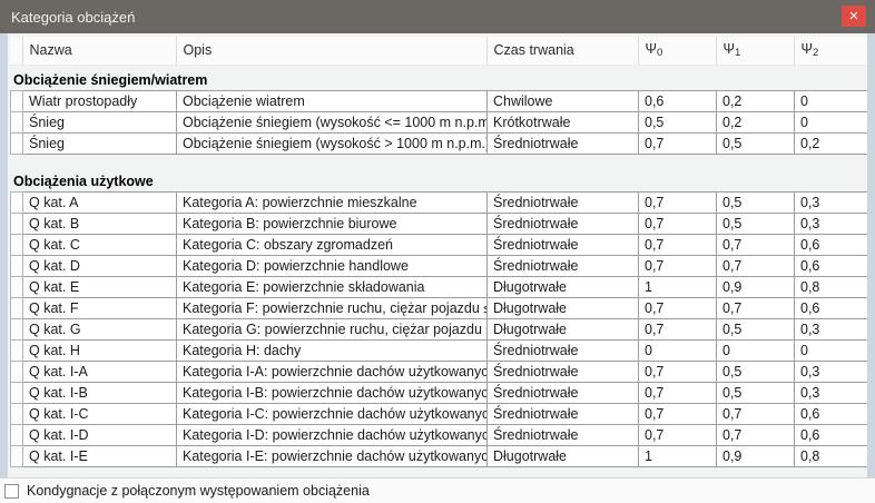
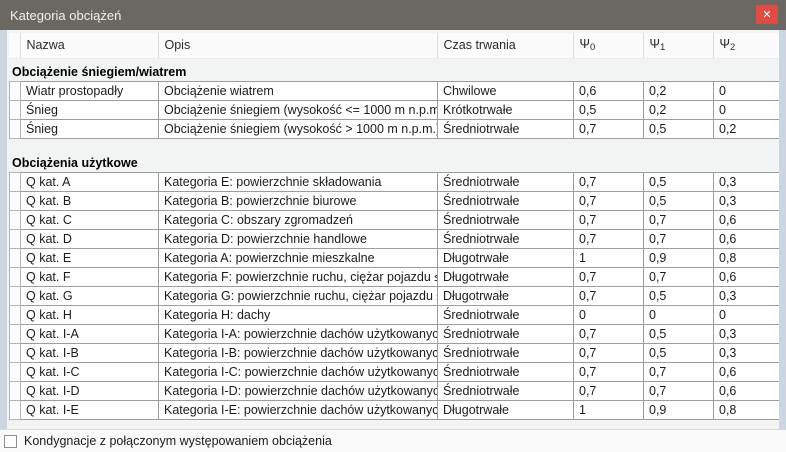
  Kategoria obciążeń
  ✕
  	Nazwa	Opis	Czas trwania	Ψ0	Ψ1	Ψ2
  Obciążenie śniegiem/wiatrem
  	Wiatr prostopadły	Obciążenie wiatrem	Chwilowe	0,6	0,2	0
  	Śnieg	Obciążenie śniegiem (wysokość <= 1000 m n.p.m	Krótkotrwałe	0,5	0,2	0
  	Śnieg	Obciążenie śniegiem (wysokość > 1000 m n.p.m.	Średniotrwałe	0,7	0,5	0,2
  Obciążenia użytkowe
- 	Q kat. A	Kategoria A: powierzchnie mieszkalne	Średniotrwałe	0,7	0,5	0,3
+ 	Q kat. A	Kategoria E: powierzchnie składowania	Średniotrwałe	0,7	0,5	0,3
  	Q kat. B	Kategoria B: powierzchnie biurowe	Średniotrwałe	0,7	0,5	0,3
  	Q kat. C	Kategoria C: obszary zgromadzeń	Średniotrwałe	0,7	0,7	0,6
  	Q kat. D	Kategoria D: powierzchnie handlowe	Średniotrwałe	0,7	0,7	0,6
- 	Q kat. E	Kategoria E: powierzchnie składowania	Długotrwałe	1	0,9	0,8
+ 	Q kat. E	Kategoria A: powierzchnie mieszkalne	Długotrwałe	1	0,9	0,8
  	Q kat. F	Kategoria F: powierzchnie ruchu, ciężar pojazdu	Długotrwałe	0,7	0,7	0,6
  	Q kat. G	Kategoria G: powierzchnie ruchu, ciężar pojazdu	Długotrwałe	0,7	0,5	0,3
  	Q kat. H	Kategoria H: dachy	Średniotrwałe	0	0	0
  	Q kat. I-A	Kategoria I-A: powierzchnie dachów użytkowanyc	Średniotrwałe	0,7	0,5	0,3
  	Q kat. I-B	Kategoria I-B: powierzchnie dachów użytkowanyc	Średniotrwałe	0,7	0,5	0,3
  	Q kat. I-C	Kategoria I-C: powierzchnie dachów użytkowanyc	Średniotrwałe	0,7	0,7	0,6
  	Q kat. I-D	Kategoria I-D: powierzchnie dachów użytkowanyc	Średniotrwałe	0,7	0,7	0,6
  	Q kat. I-E	Kategoria I-E: powierzchnie dachów użytkowanyc	Długotrwałe	1	0,9	0,8
  Kondygnacje z połączonym występowaniem obciążenia
